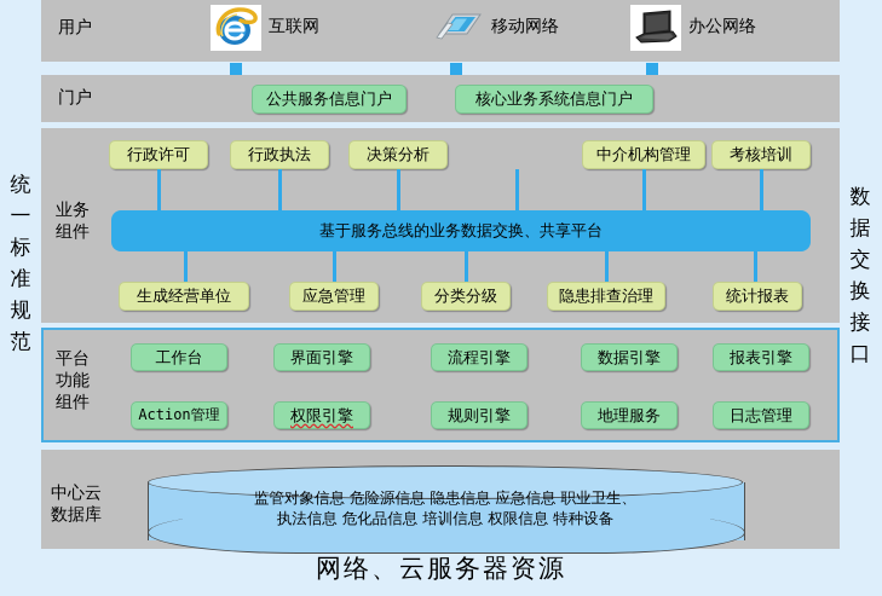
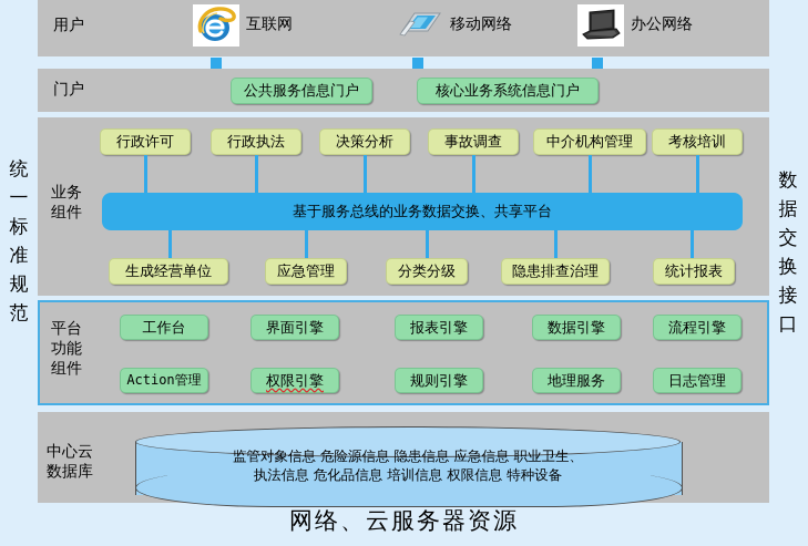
  统
  一
  标
  准
  规
  范
  数
  据
  交
  换
  接
  口
  用户
  互联网
  移动网络
  办公网络
  门户
  公共服务信息门户
  核心业务系统信息门户
  业务
  组件
  行政许可
  行政执法
  决策分析
+ 事故调查
  中介机构管理
  考核培训
  基于服务总线的业务数据交换、共享平台
  生成经营单位
  应急管理
  分类分级
  隐患排查治理
  统计报表
  平台
  功能
  组件
  工作台
  界面引擎
- 流程引擎
+ 报表引擎
  数据引擎
- 报表引擎
+ 流程引擎
  Action管理
  权限引擎
  规则引擎
  地理服务
  日志管理
  中心云
  数据库
  监管对象信息 危险源信息 隐患信息 应急信息 职业卫生、
  执法信息 危化品信息 培训信息 权限信息 特种设备
  网络、云服务器资源
